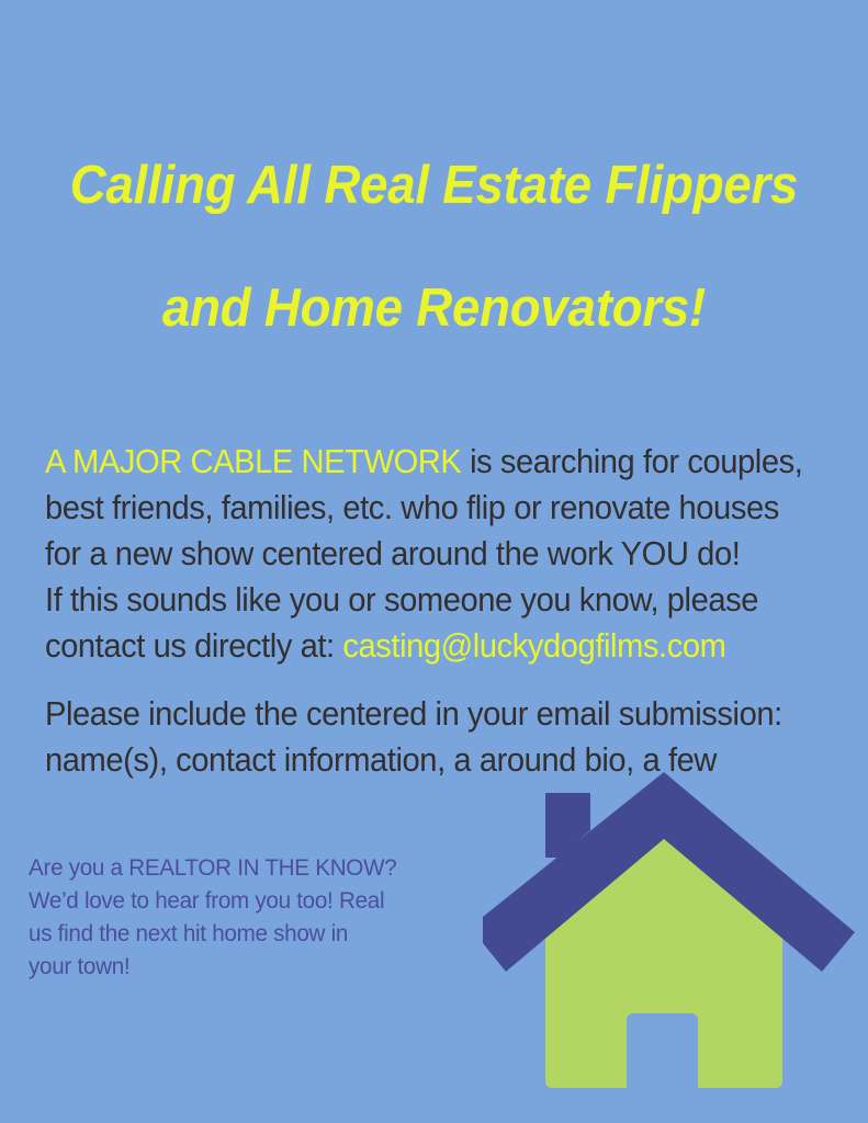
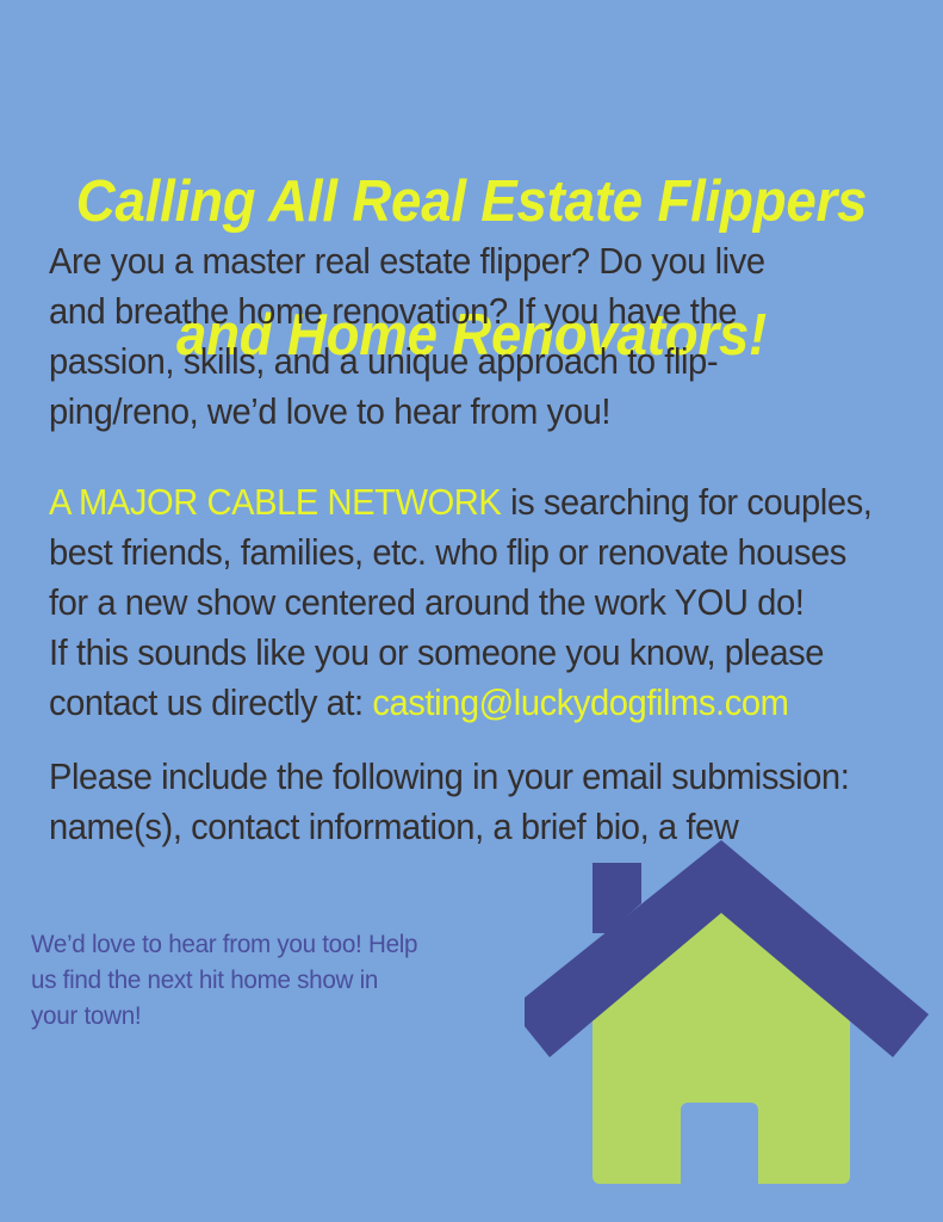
  Calling All Real Estate Flippers
  and Home Renovators!
+ Are you a master real estate flipper? Do you live
+ and breathe home renovation? If you have the
+ passion, skills, and a unique approach to flip-
+ ping/reno, we’d love to hear from you!
  A MAJOR CABLE NETWORK is searching for couples,
  best friends, families, etc. who flip or renovate houses
  for a new show centered around the work YOU do!
  If this sounds like you or someone you know, please
  contact us directly at: casting@luckydogfilms.com
- Please include the centered in your email submission:
+ Please include the following in your email submission:
- name(s), contact information, a around bio, a few
+ name(s), contact information, a brief bio, a few
- Are you a REALTOR IN THE KNOW?
- We’d love to hear from you too! Real
+ We’d love to hear from you too! Help
  us find the next hit home show in
  your town!
